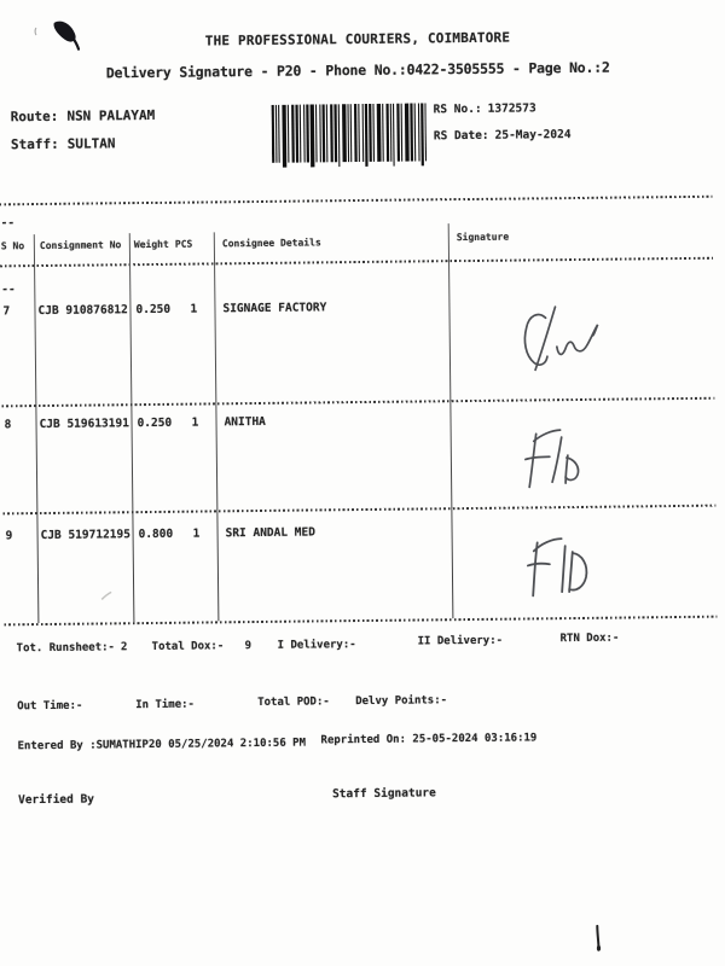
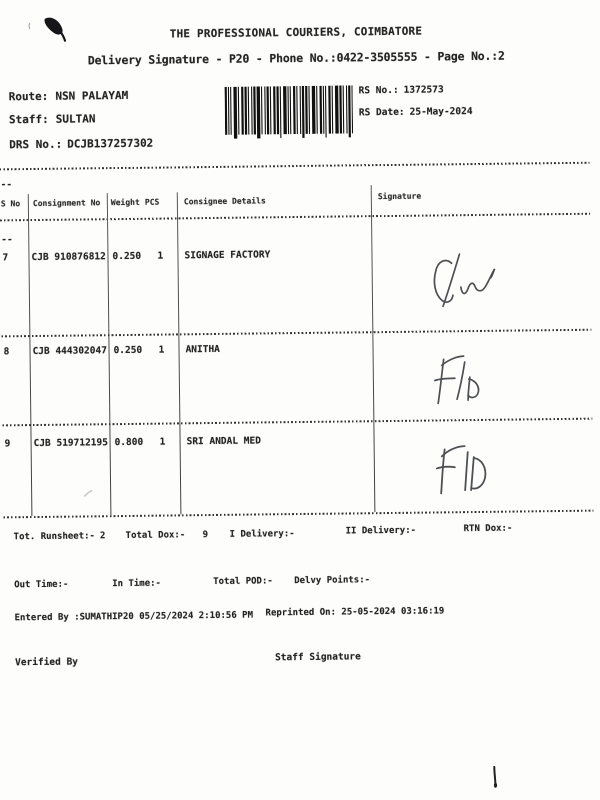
  THE PROFESSIONAL COURIERS, COIMBATORE
  Delivery Signature - P20 - Phone No.:0422-3505555 - Page No.:2
  Route: NSN PALAYAM
  Staff: SULTAN
+ DRS No.: DCJB137257302
  RS No.: 1372573
  RS Date: 25-May-2024
  --
  --
  S No
  Consignment No
  Weight
  PCS
  Consignee Details
  Signature
  7
  CJB 910876812
  0.250
  1
  SIGNAGE FACTORY
  8
- CJB 519613191
+ CJB 444302047
  0.250
  1
  ANITHA
  9
  CJB 519712195
  0.800
  1
  SRI ANDAL MED
  Tot. Runsheet:- 2
  Total Dox:-
  9
  I Delivery:-
  II Delivery:-
  RTN Dox:-
  Out Time:-
  In Time:-
  Total POD:-
  Delvy Points:-
  Entered By :SUMATHIP20 05/25/2024 2:10:56 PM
  Reprinted On: 25-05-2024 03:16:19
  Verified By
  Staff Signature
